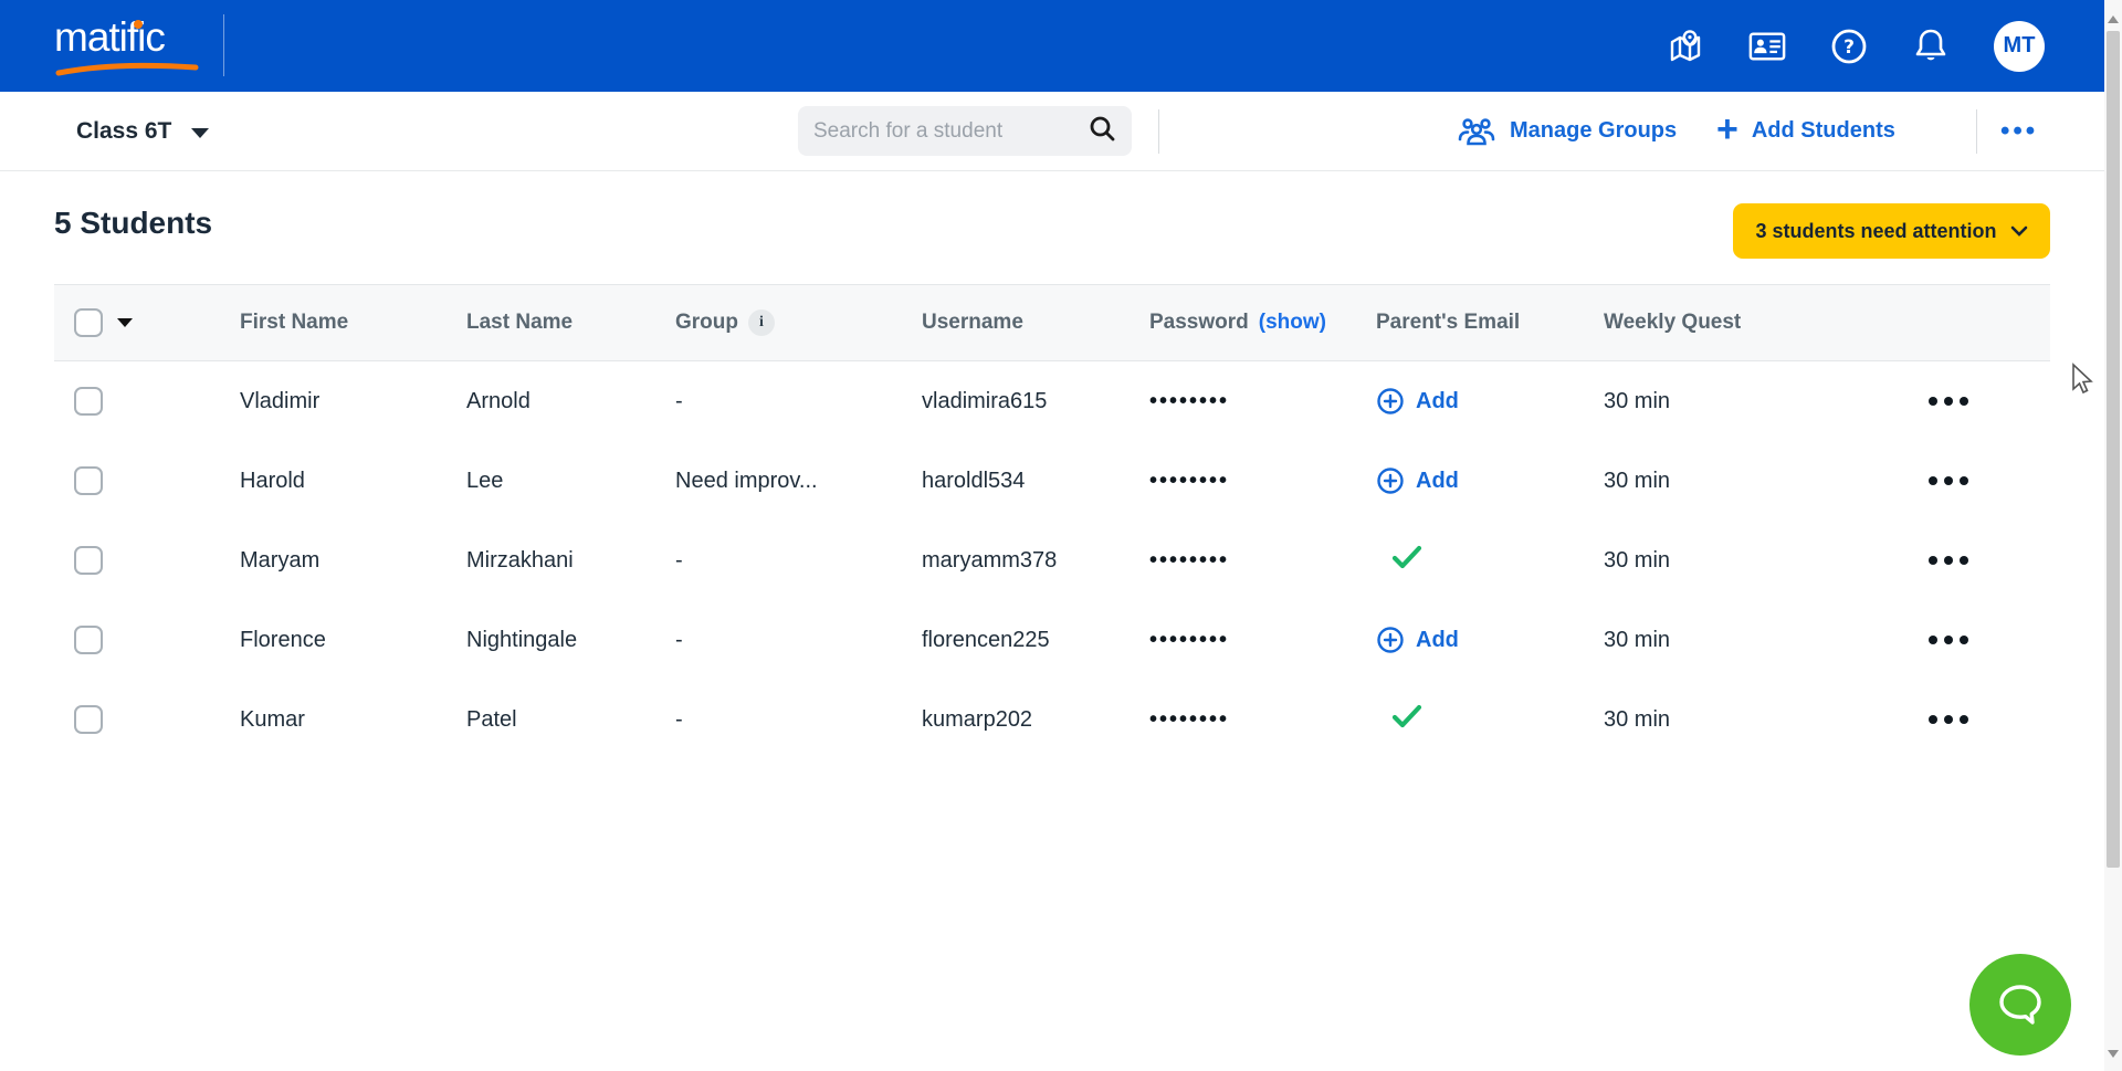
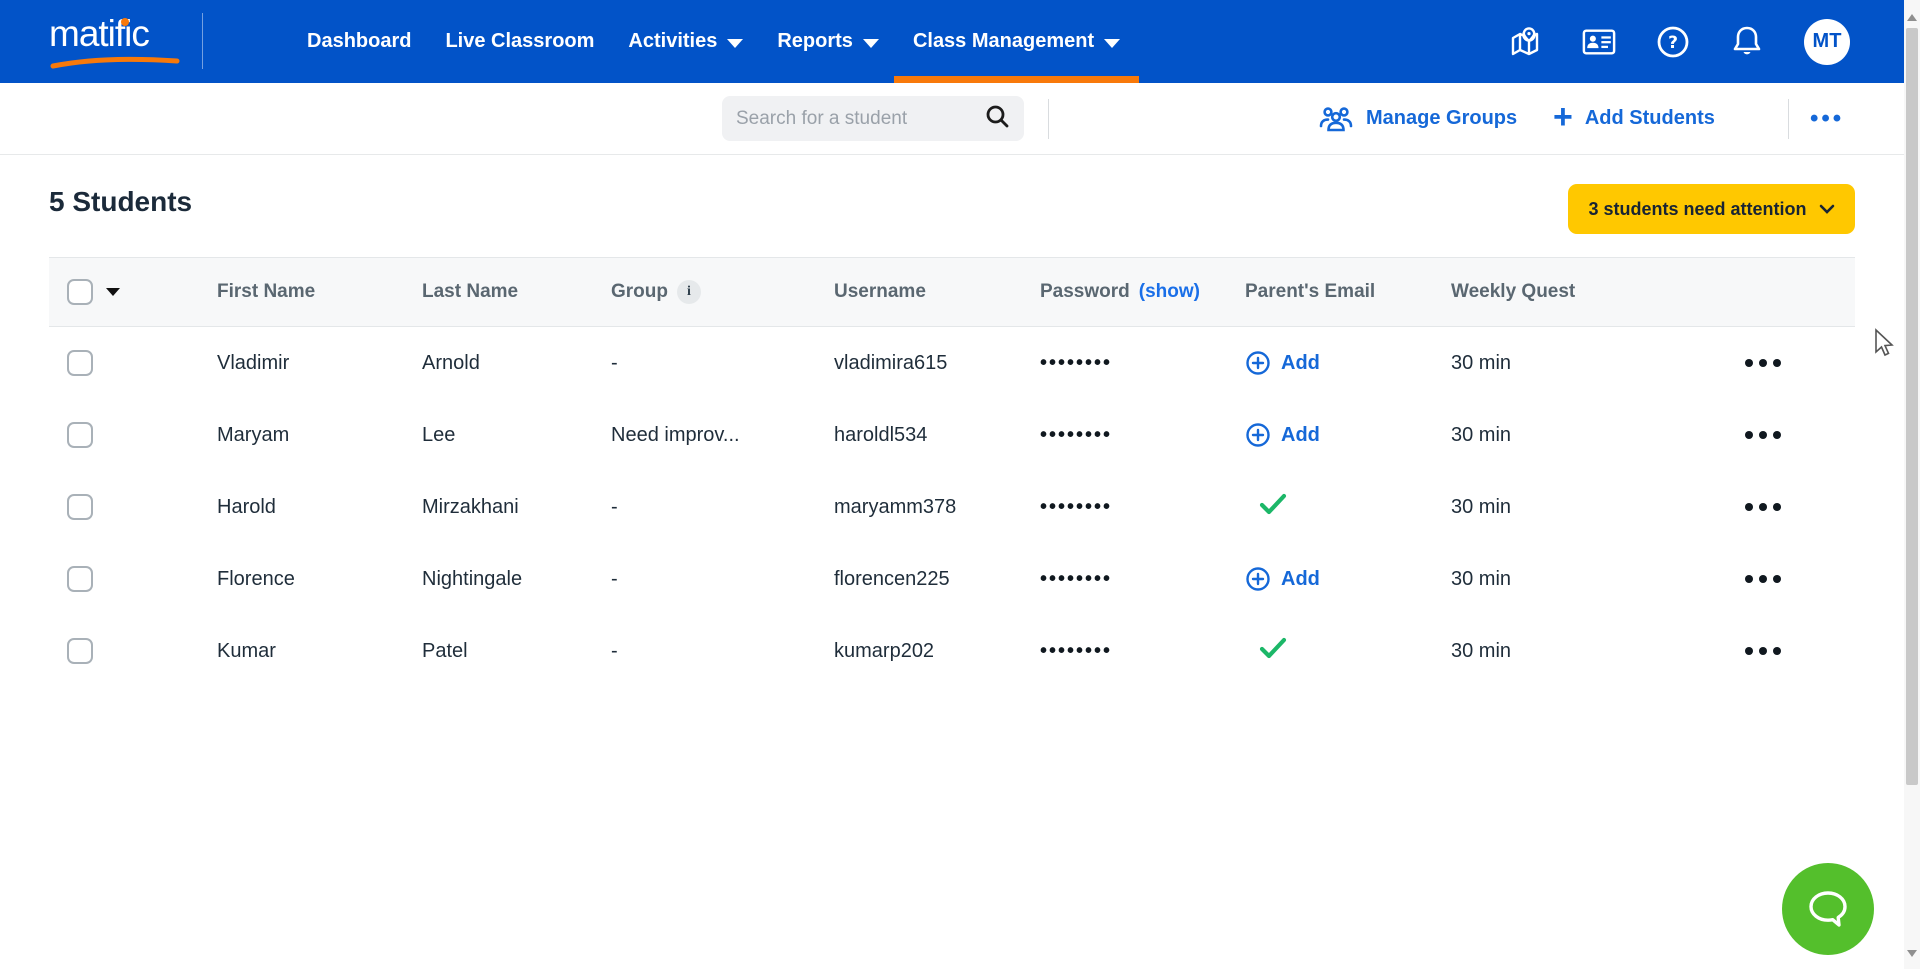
  matific
+ Dashboard
+ Live Classroom
+ Activities
+ Reports
+ Class Management
  ?
  MT
- Class 6T
  Search for a student
  Manage Groups
  +
  Add Students
  •••
  5 Students
  3 students need attention
  First Name
  Last Name
  Group
  i
  Username
  Password
  (show)
  Parent's Email
  Weekly Quest
  Vladimir
  Arnold
  -
  vladimira615
  ••••••••
  Add
  30 min
- Harold
+ Maryam
  Lee
  Need improv...
  haroldl534
  ••••••••
  Add
  30 min
- Maryam
+ Harold
  Mirzakhani
  -
  maryamm378
  ••••••••
  30 min
  Florence
  Nightingale
  -
  florencen225
  ••••••••
  Add
  30 min
  Kumar
  Patel
  -
  kumarp202
  ••••••••
  30 min
